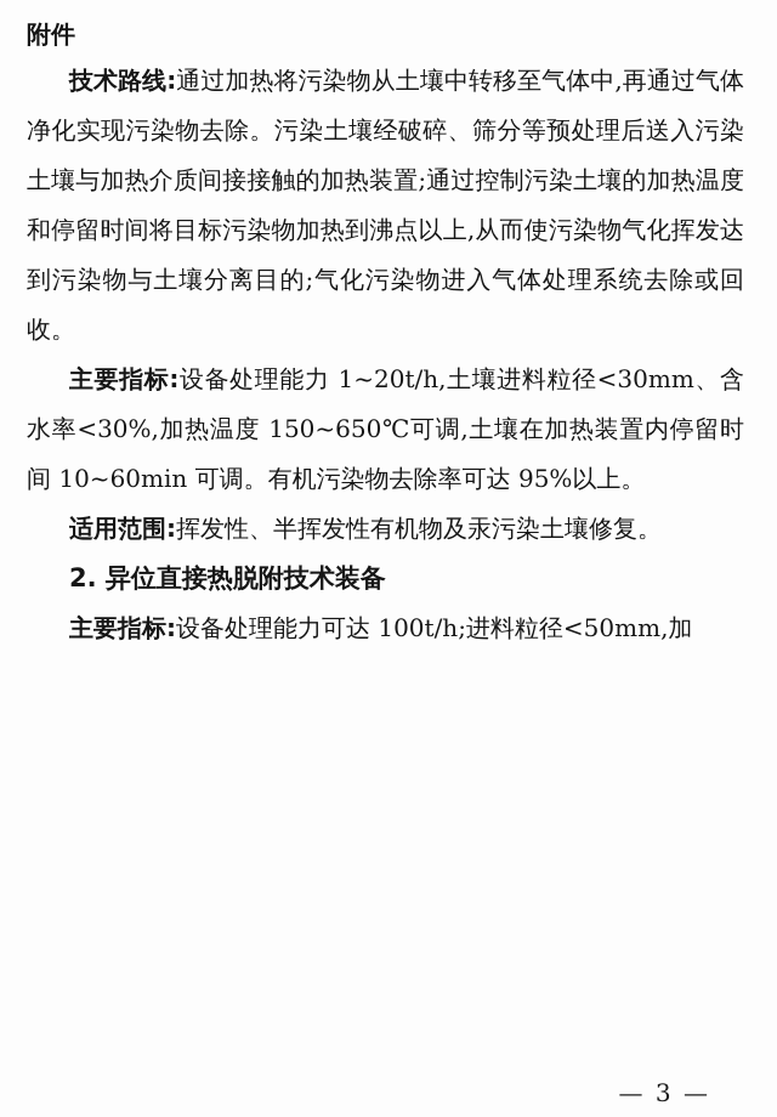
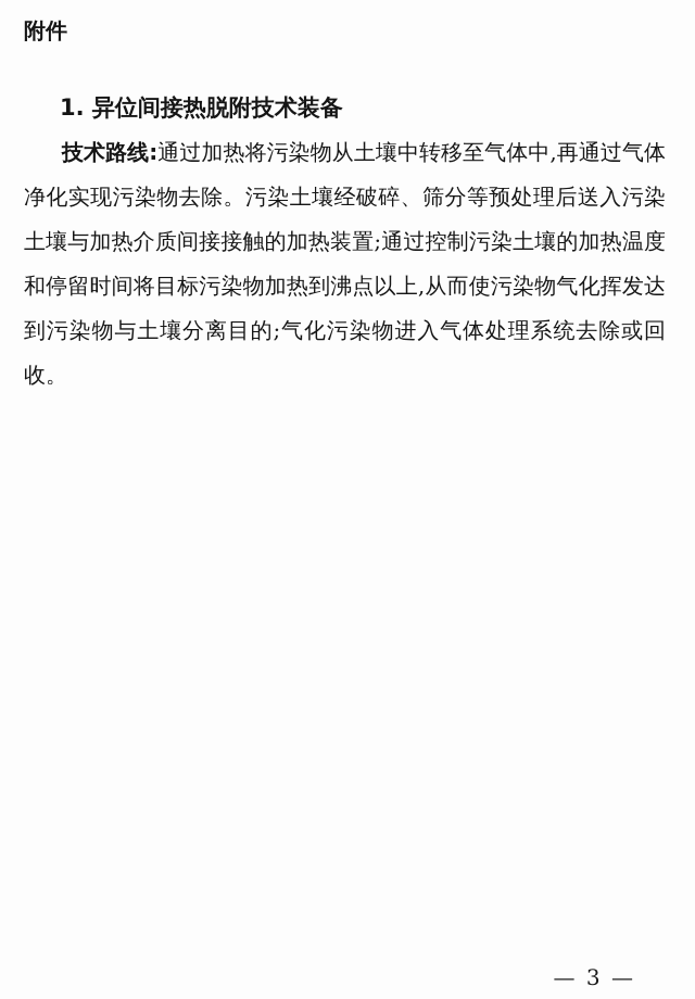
  附件
+ 1. 异位间接热脱附技术装备
  技术路线:通过加热将污染物从土壤中转移至气体中,再通过气体净化实现污染物去除。污染土壤经破碎、筛分等预处理后送入污染土壤与加热介质间接接触的加热装置;通过控制污染土壤的加热温度和停留时间将目标污染物加热到沸点以上,从而使污染物气化挥发达到污染物与土壤分离目的;气化污染物进入气体处理系统去除或回收。
- 主要指标:设备处理能力 1~20t/h,土壤进料粒径<30mm、含水率<30%,加热温度 150~650℃可调,土壤在加热装置内停留时间 10~60min 可调。有机污染物去除率可达 95%以上。
- 适用范围:挥发性、半挥发性有机物及汞污染土壤修复。
- 2. 异位直接热脱附技术装备
- 主要指标:设备处理能力可达 100t/h;进料粒径<50mm,加
  — 3 —
